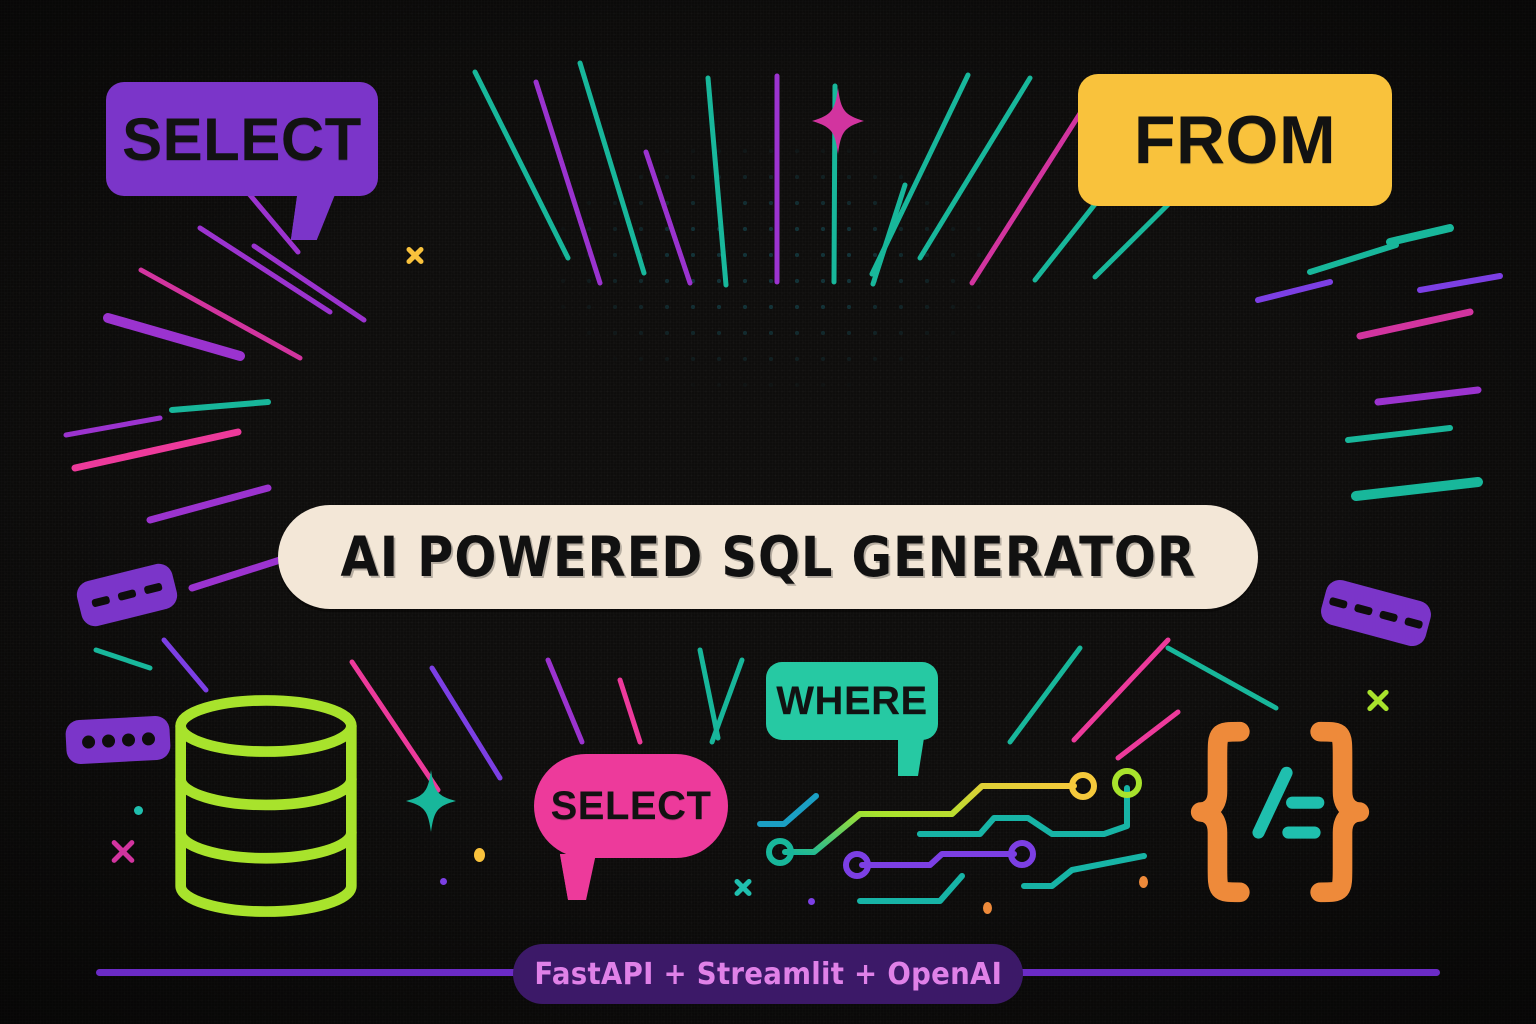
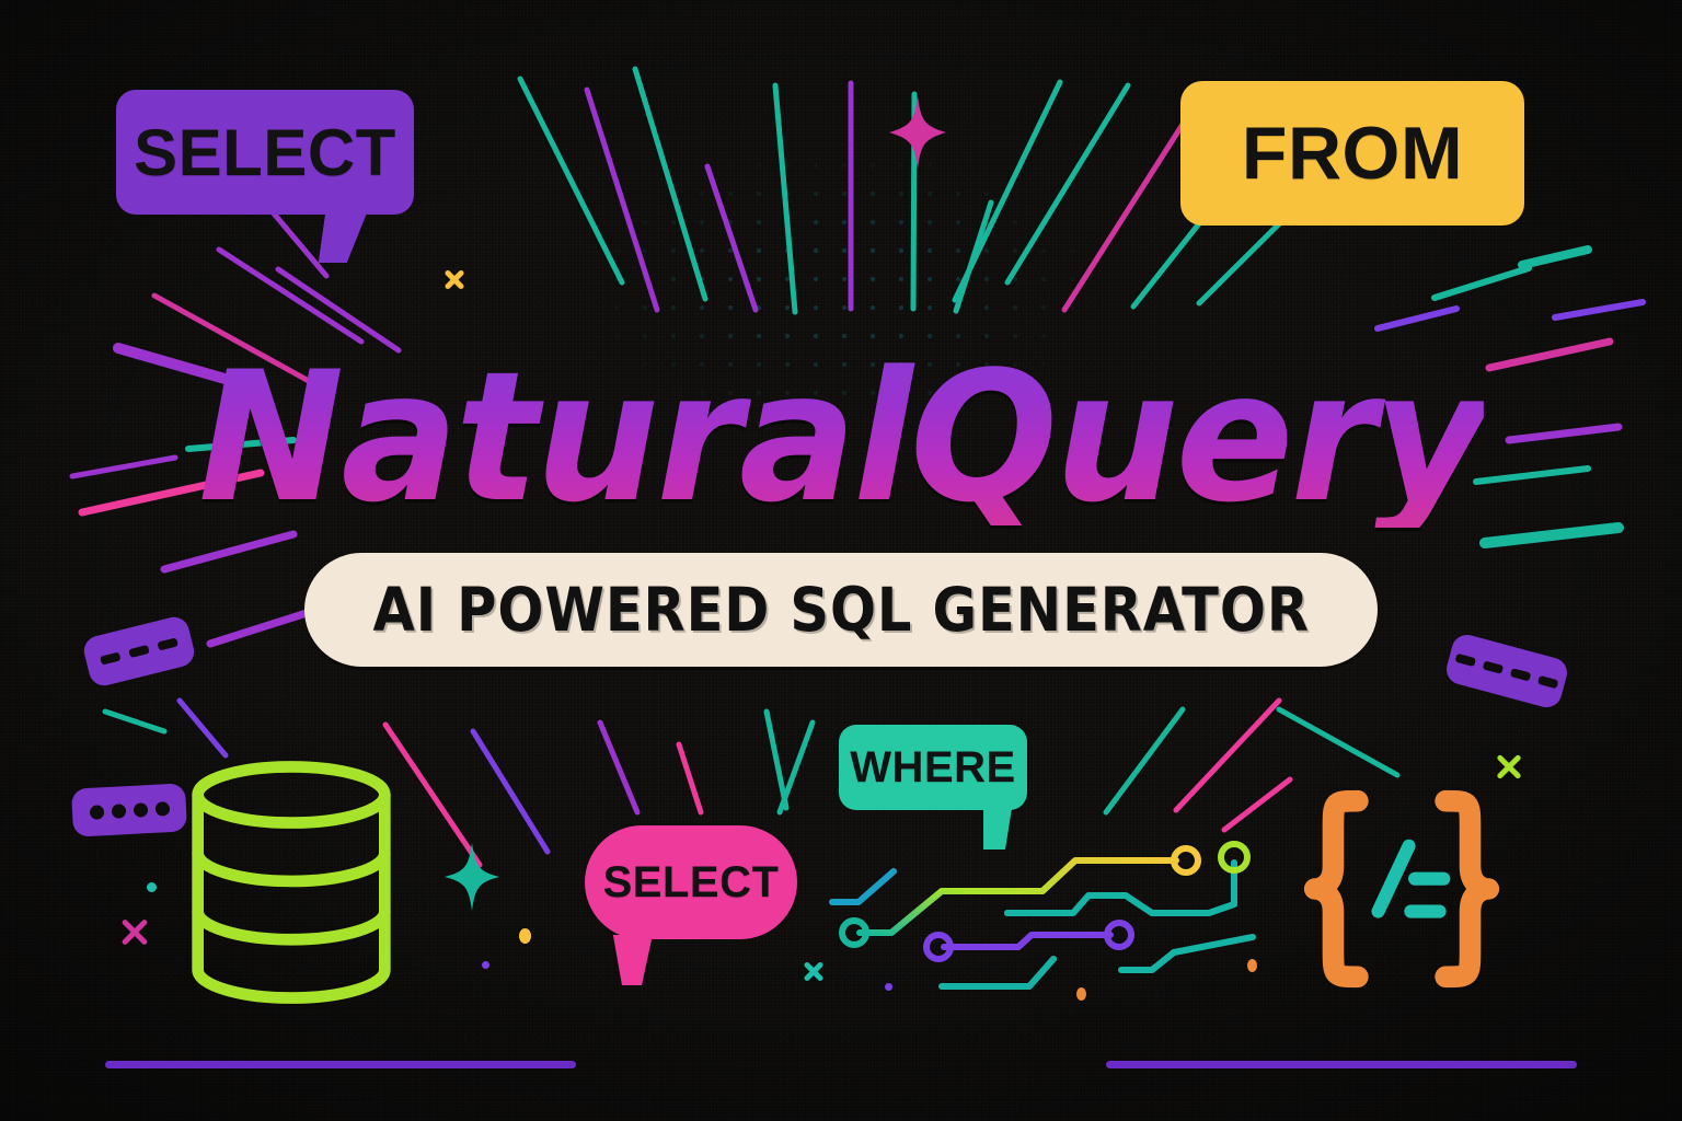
  SELECT
  FROM
  WHERE
  SELECT
+ NaturalQuery
  AI POWERED SQL GENERATOR
- FastAPI + Streamlit + OpenAI
